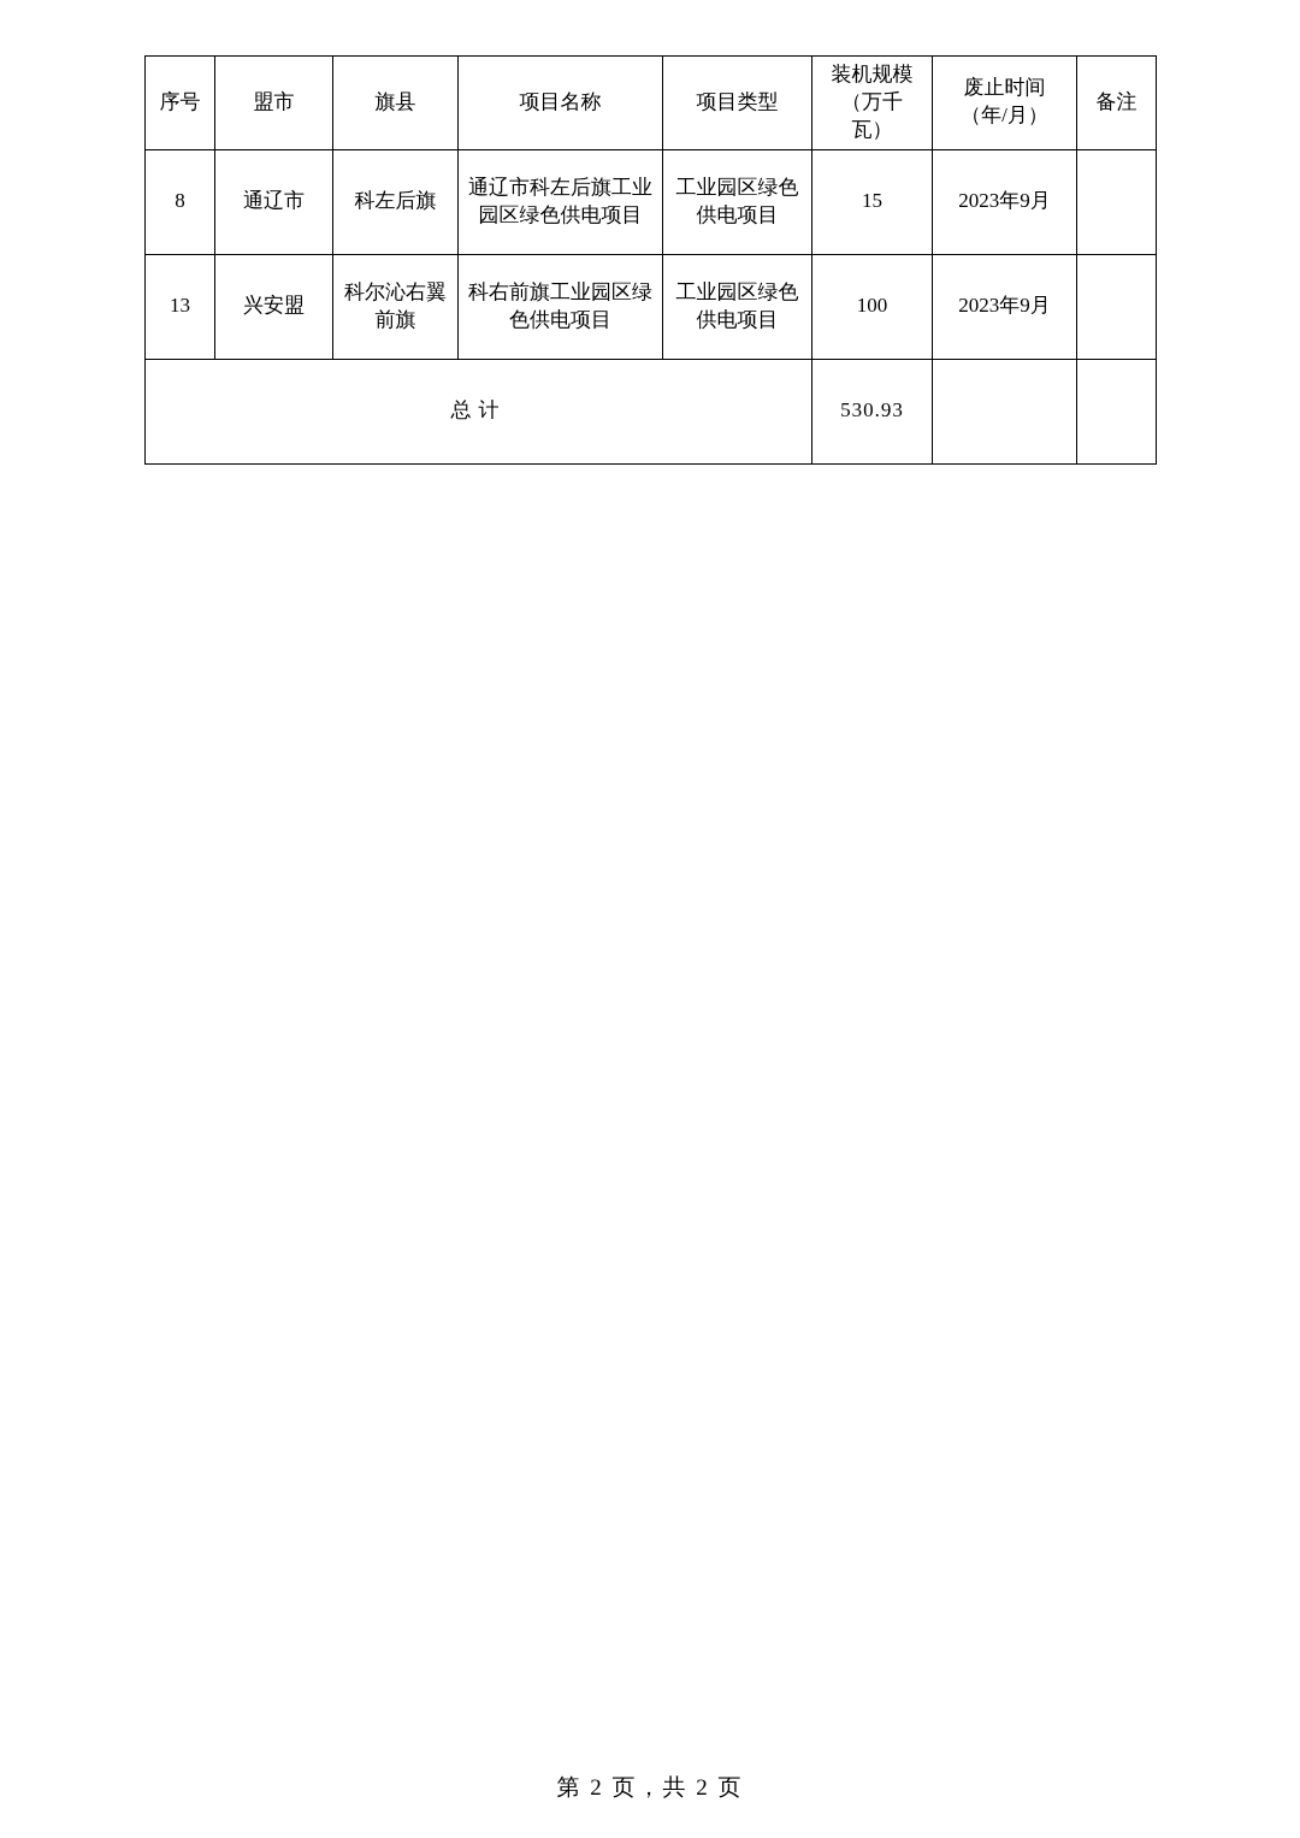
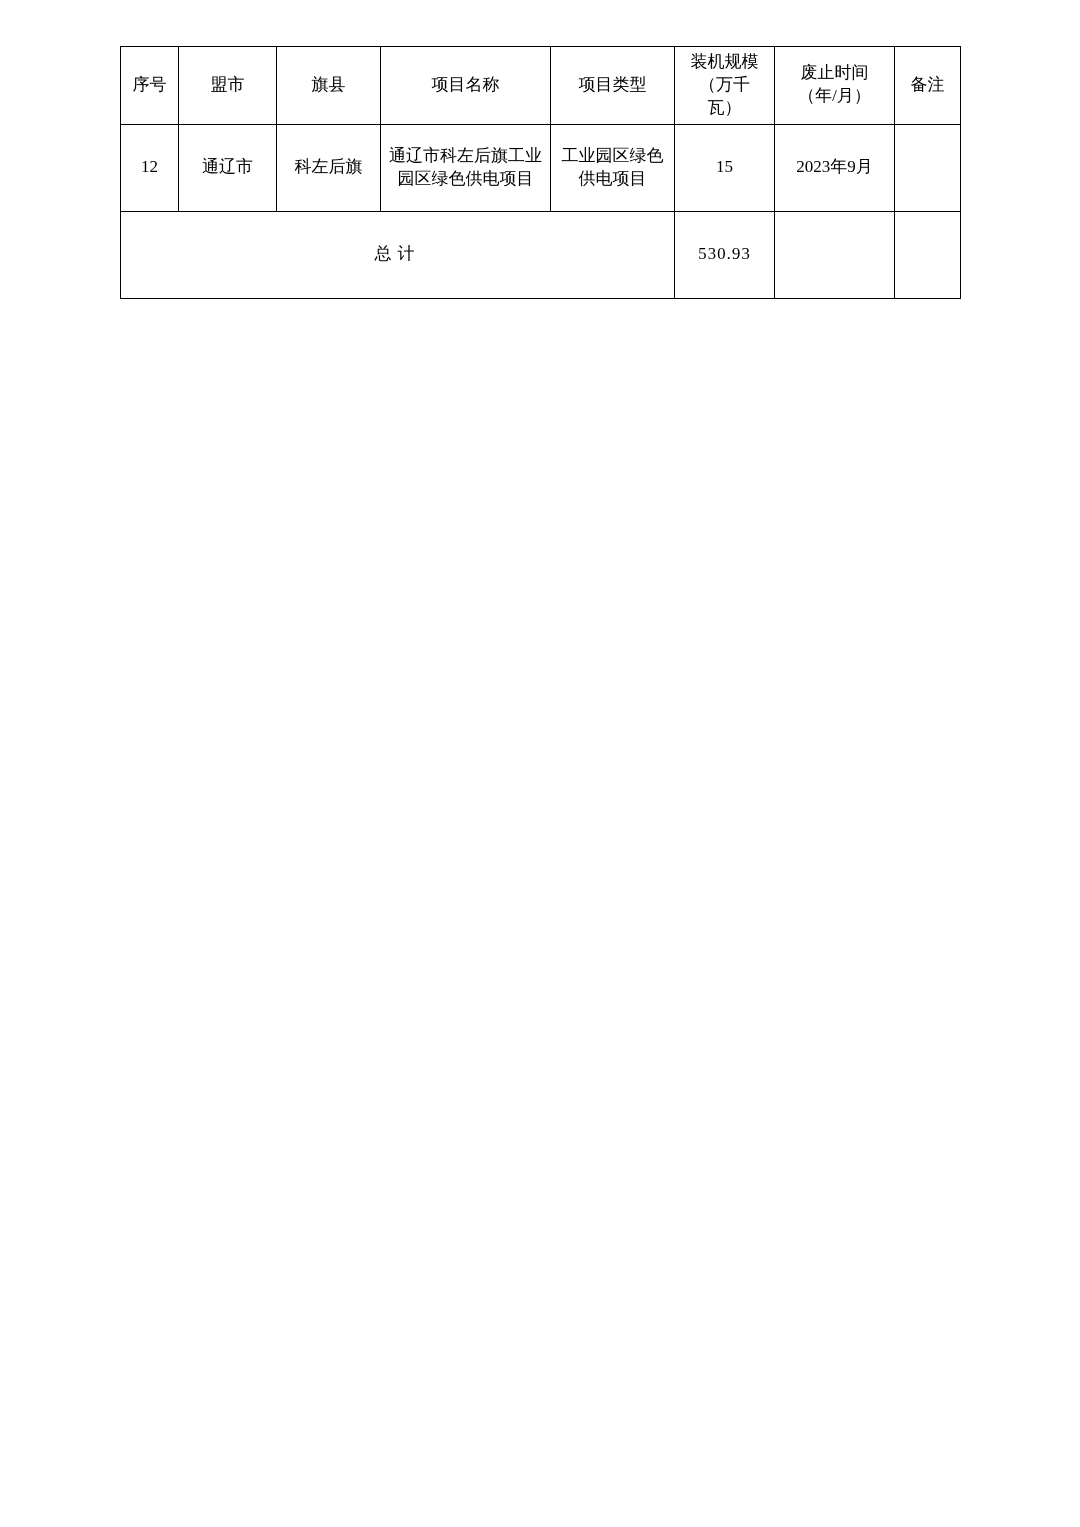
  序号	盟市	旗县	项目名称	项目类型	装机规模 （万千 瓦）	废止时间 （年/月）	备注
- 8	通辽市	科左后旗	通辽市科左后旗工业园区绿色供电项目	工业园区绿色供电项目	15	2023年9月
+ 12	通辽市	科左后旗	通辽市科左后旗工业园区绿色供电项目	工业园区绿色供电项目	15	2023年9月
- 13	兴安盟	科尔沁右翼前旗	科右前旗工业园区绿色供电项目	工业园区绿色供电项目	100	2023年9月
  总计	530.93
- 第 2 页，共 2 页
